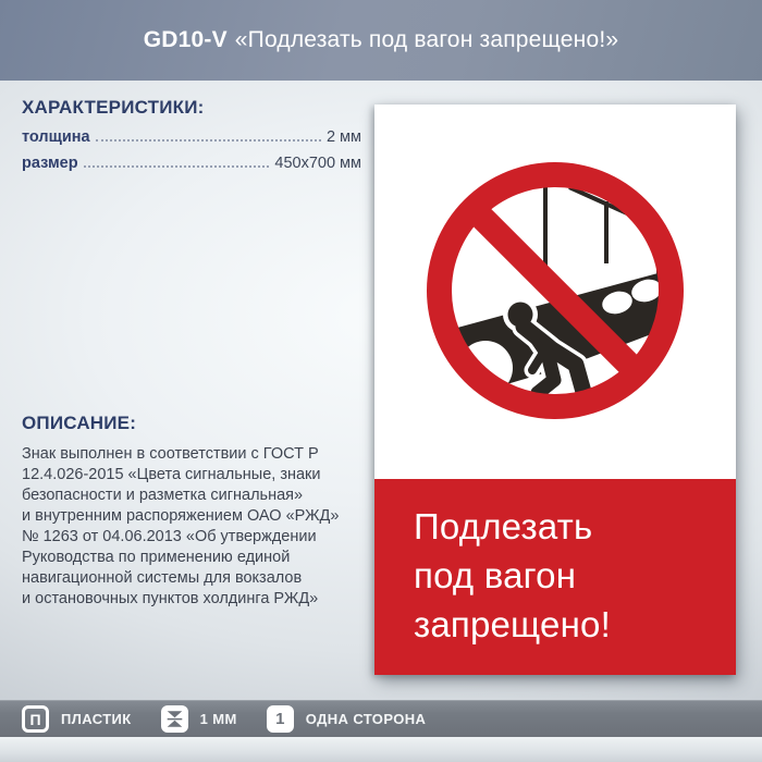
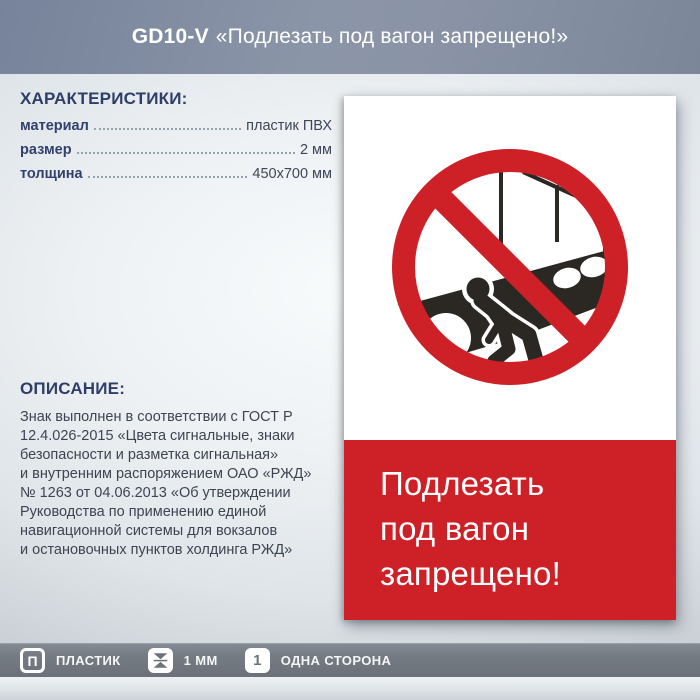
  GD10-V «Подлезать под вагон запрещено!»
  ХАРАКТЕРИСТИКИ:
+ материал
+ пластик ПВХ
- толщина
+ размер
  2 мм
- размер
+ толщина
  450x700 мм
  ОПИСАНИЕ:
  Знак выполнен в соответствии с ГОСТ Р
  12.4.026-2015 «Цвета сигнальные, знаки
  безопасности и разметка сигнальная»
  и внутренним распоряжением ОАО «РЖД»
  № 1263 от 04.06.2013 «Об утверждении
  Руководства по применению единой
  навигационной системы для вокзалов
  и остановочных пунктов холдинга РЖД»
  Подлезать
  под вагон
  запрещено!
  П
  ПЛАСТИК
  1 ММ
  1
  ОДНА СТОРОНА
